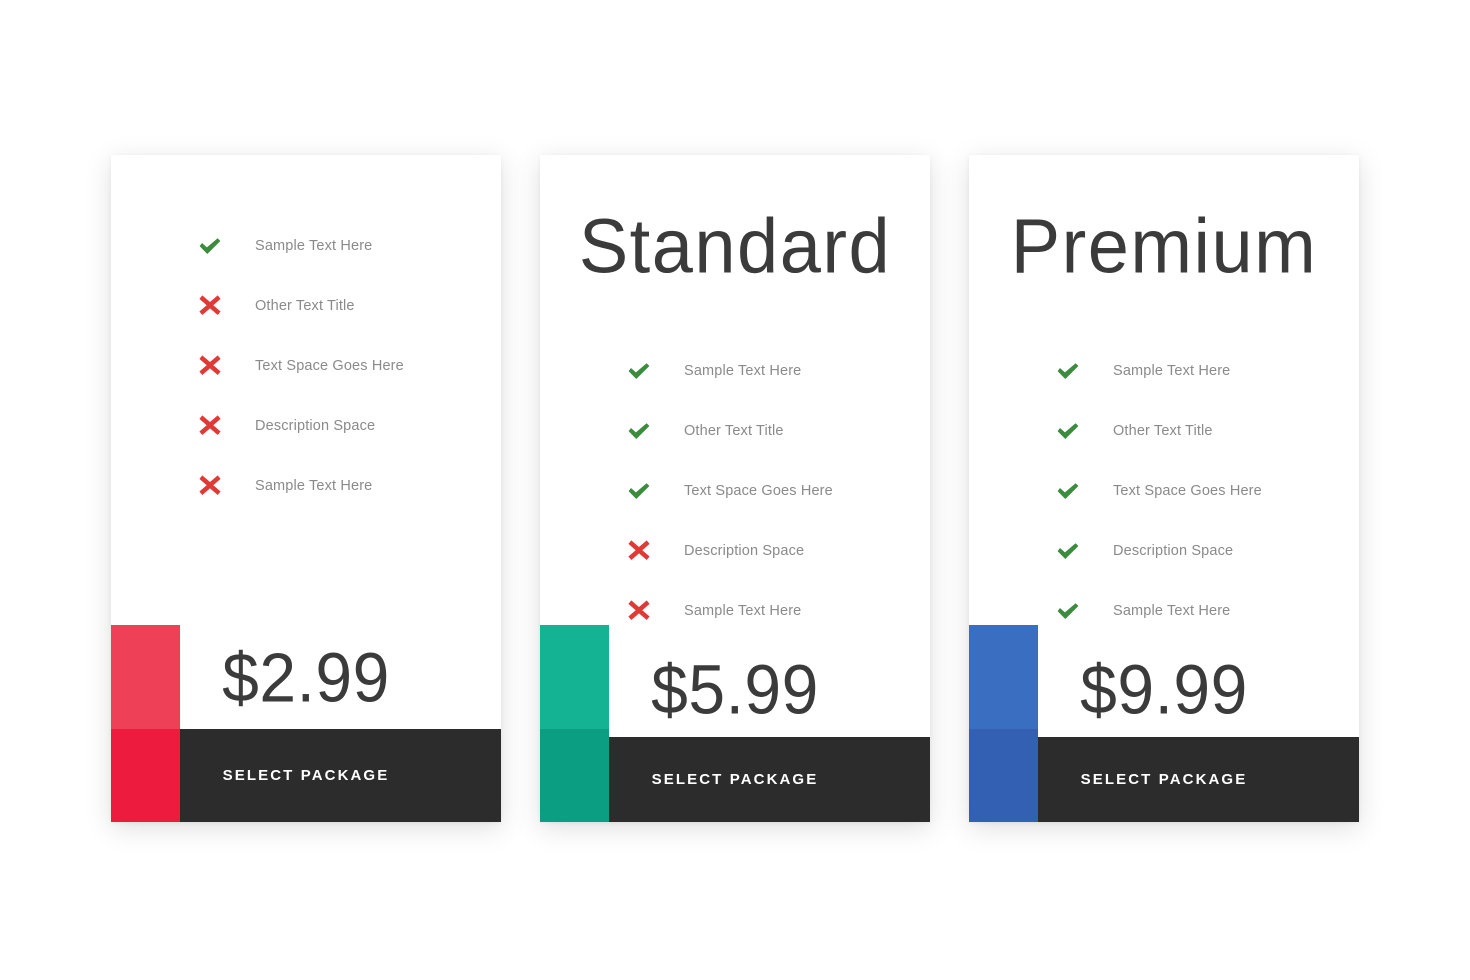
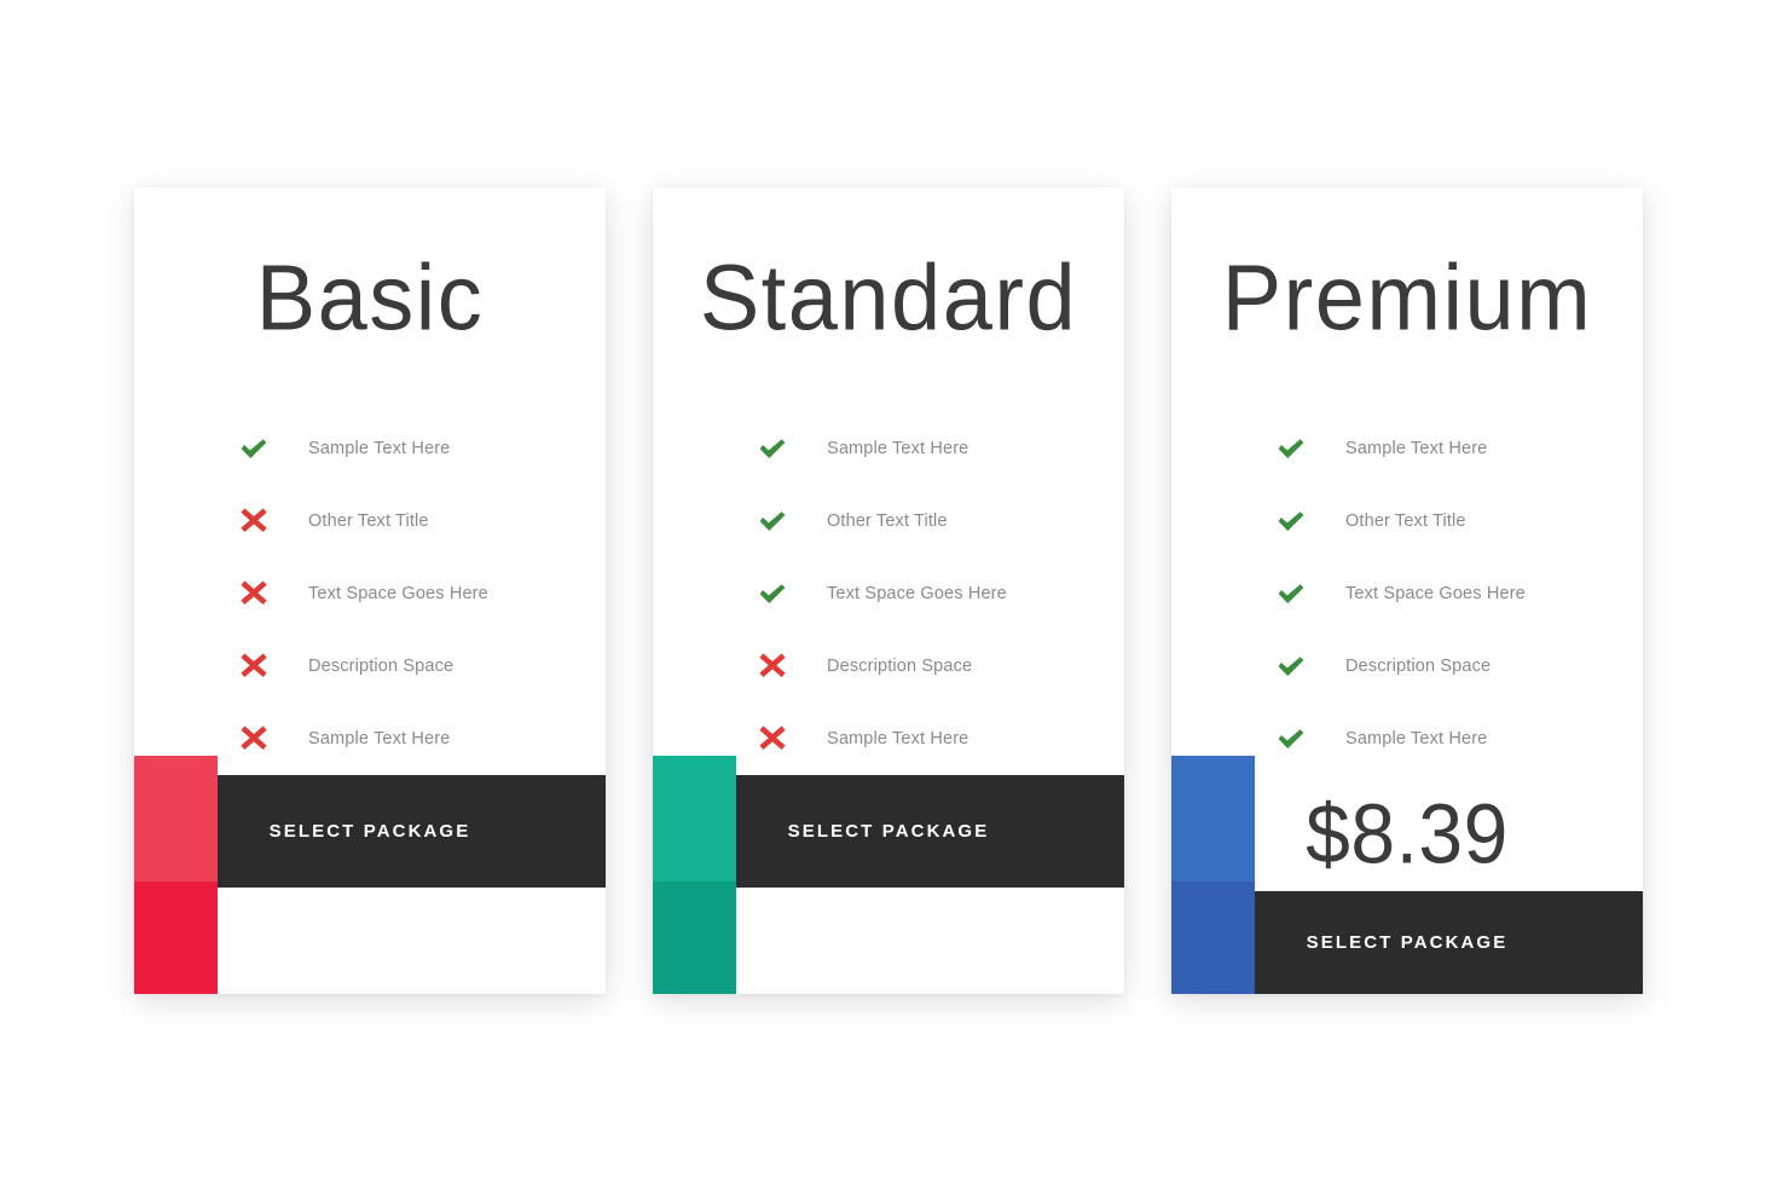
+ Basic
  Sample Text Here
  Other Text Title
  Text Space Goes Here
  Description Space
  Sample Text Here
- $2.99
  SELECT PACKAGE
  Standard
  Sample Text Here
  Other Text Title
  Text Space Goes Here
  Description Space
  Sample Text Here
- $5.99
  SELECT PACKAGE
  Premium
  Sample Text Here
  Other Text Title
  Text Space Goes Here
  Description Space
  Sample Text Here
- $9.99
+ $8.39
  SELECT PACKAGE
